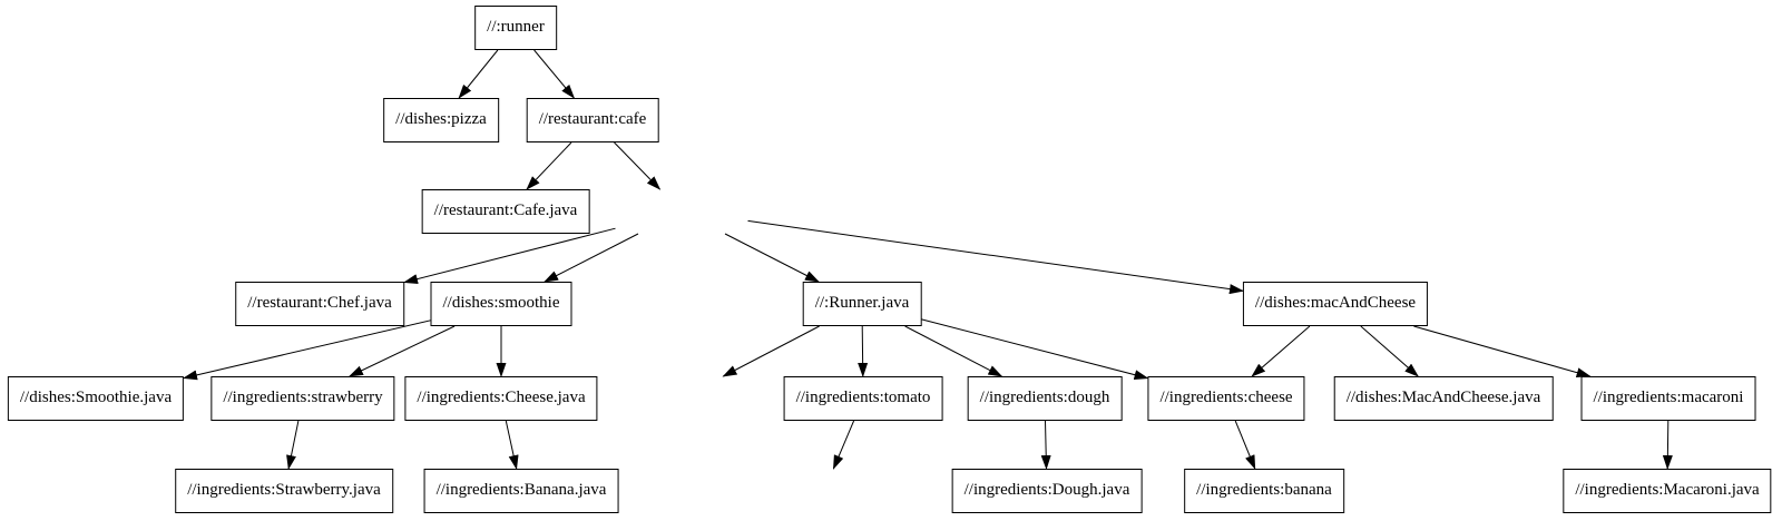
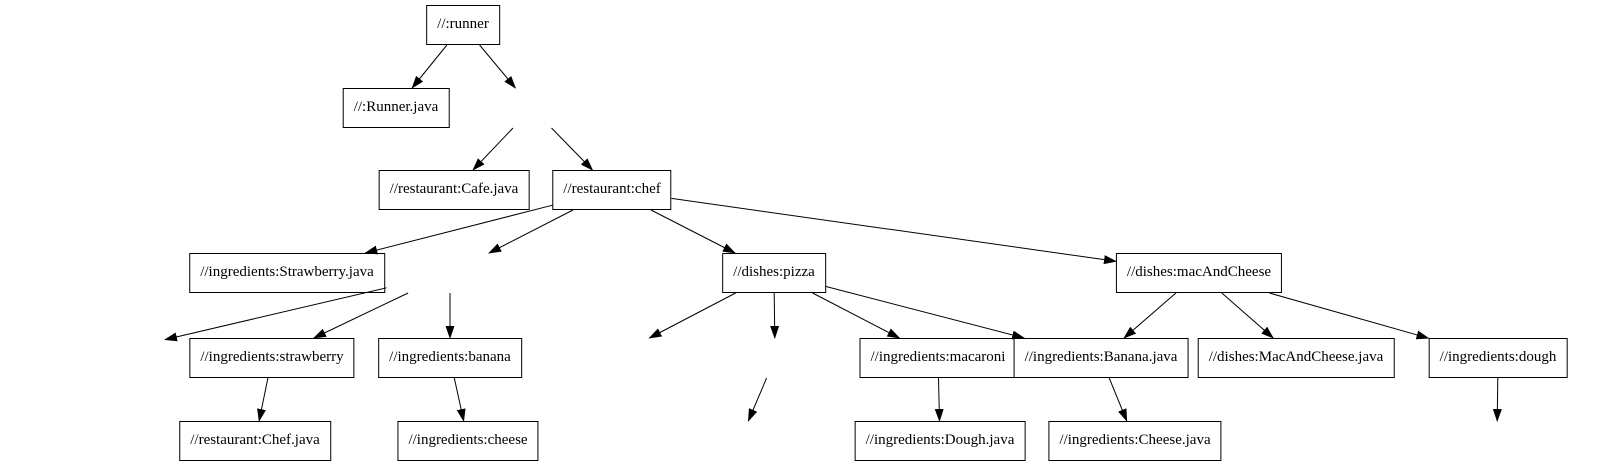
  //:runner
- //dishes:pizza
+ //:Runner.java
- //restaurant:cafe
  //restaurant:Cafe.java
+ //restaurant:chef
- //restaurant:Chef.java
+ //ingredients:Strawberry.java
- //dishes:smoothie
- //:Runner.java
+ //dishes:pizza
  //dishes:macAndCheese
- //dishes:Smoothie.java
  //ingredients:strawberry
- //ingredients:Cheese.java
+ //ingredients:banana
- //ingredients:tomato
- //ingredients:dough
+ //ingredients:macaroni
- //ingredients:cheese
+ //ingredients:Banana.java
  //dishes:MacAndCheese.java
- //ingredients:macaroni
+ //ingredients:dough
- //ingredients:Strawberry.java
+ //restaurant:Chef.java
- //ingredients:Banana.java
+ //ingredients:cheese
  //ingredients:Dough.java
- //ingredients:banana
+ //ingredients:Cheese.java
- //ingredients:Macaroni.java
